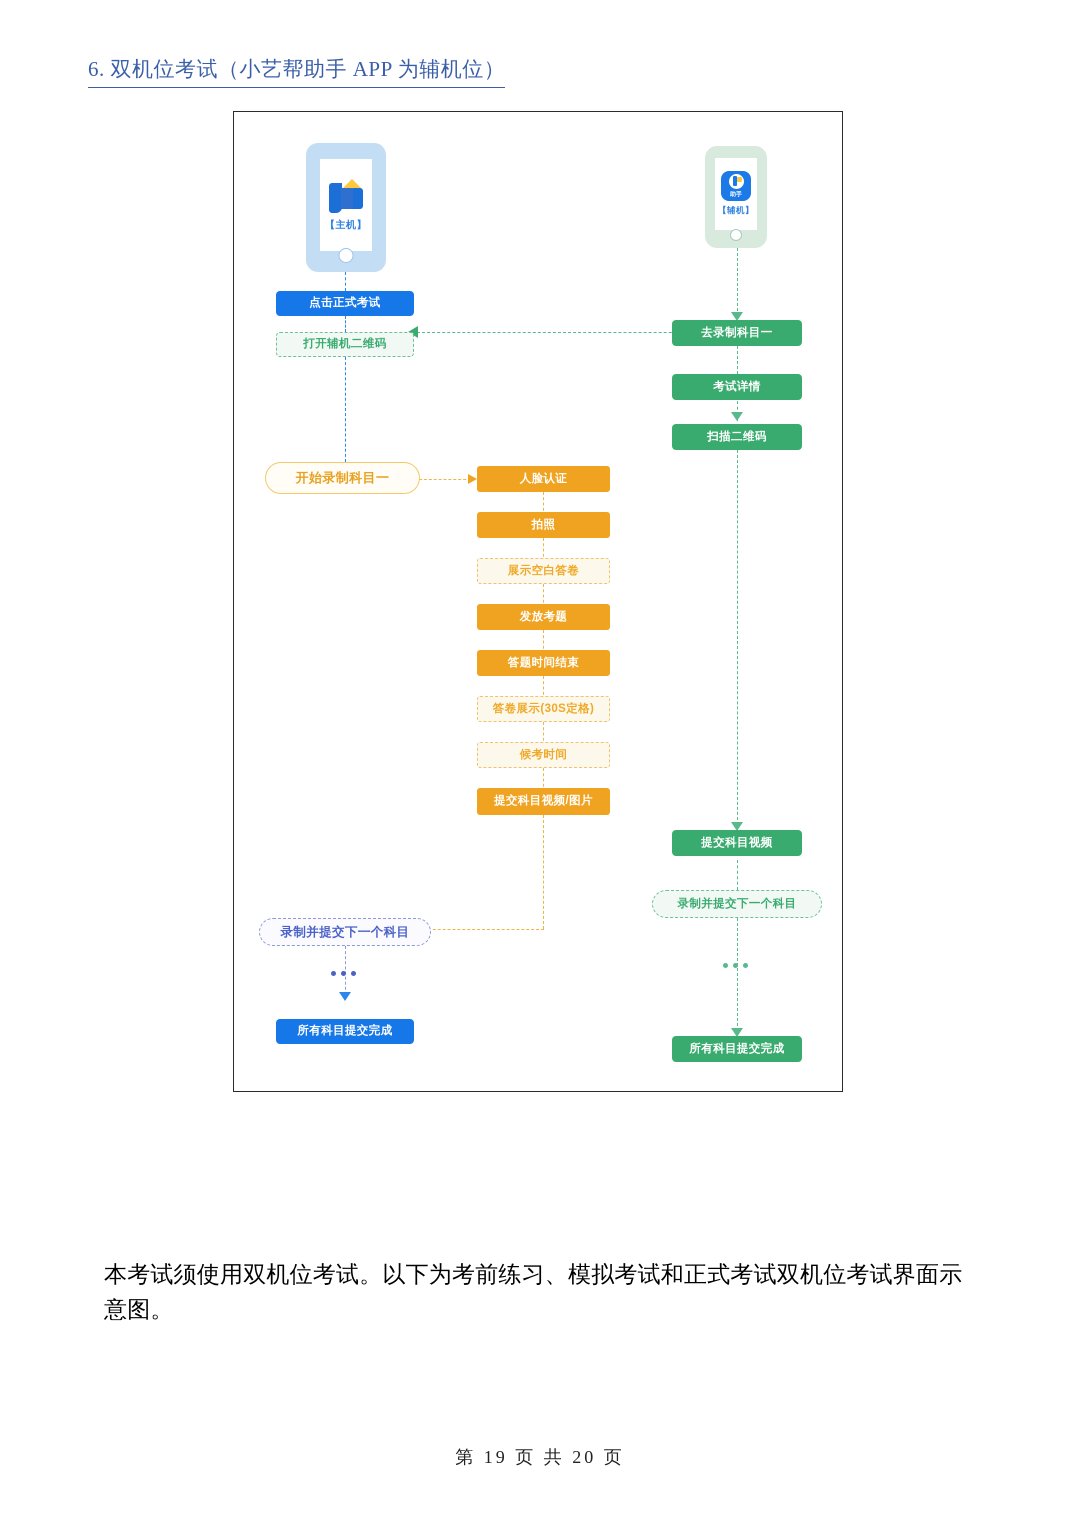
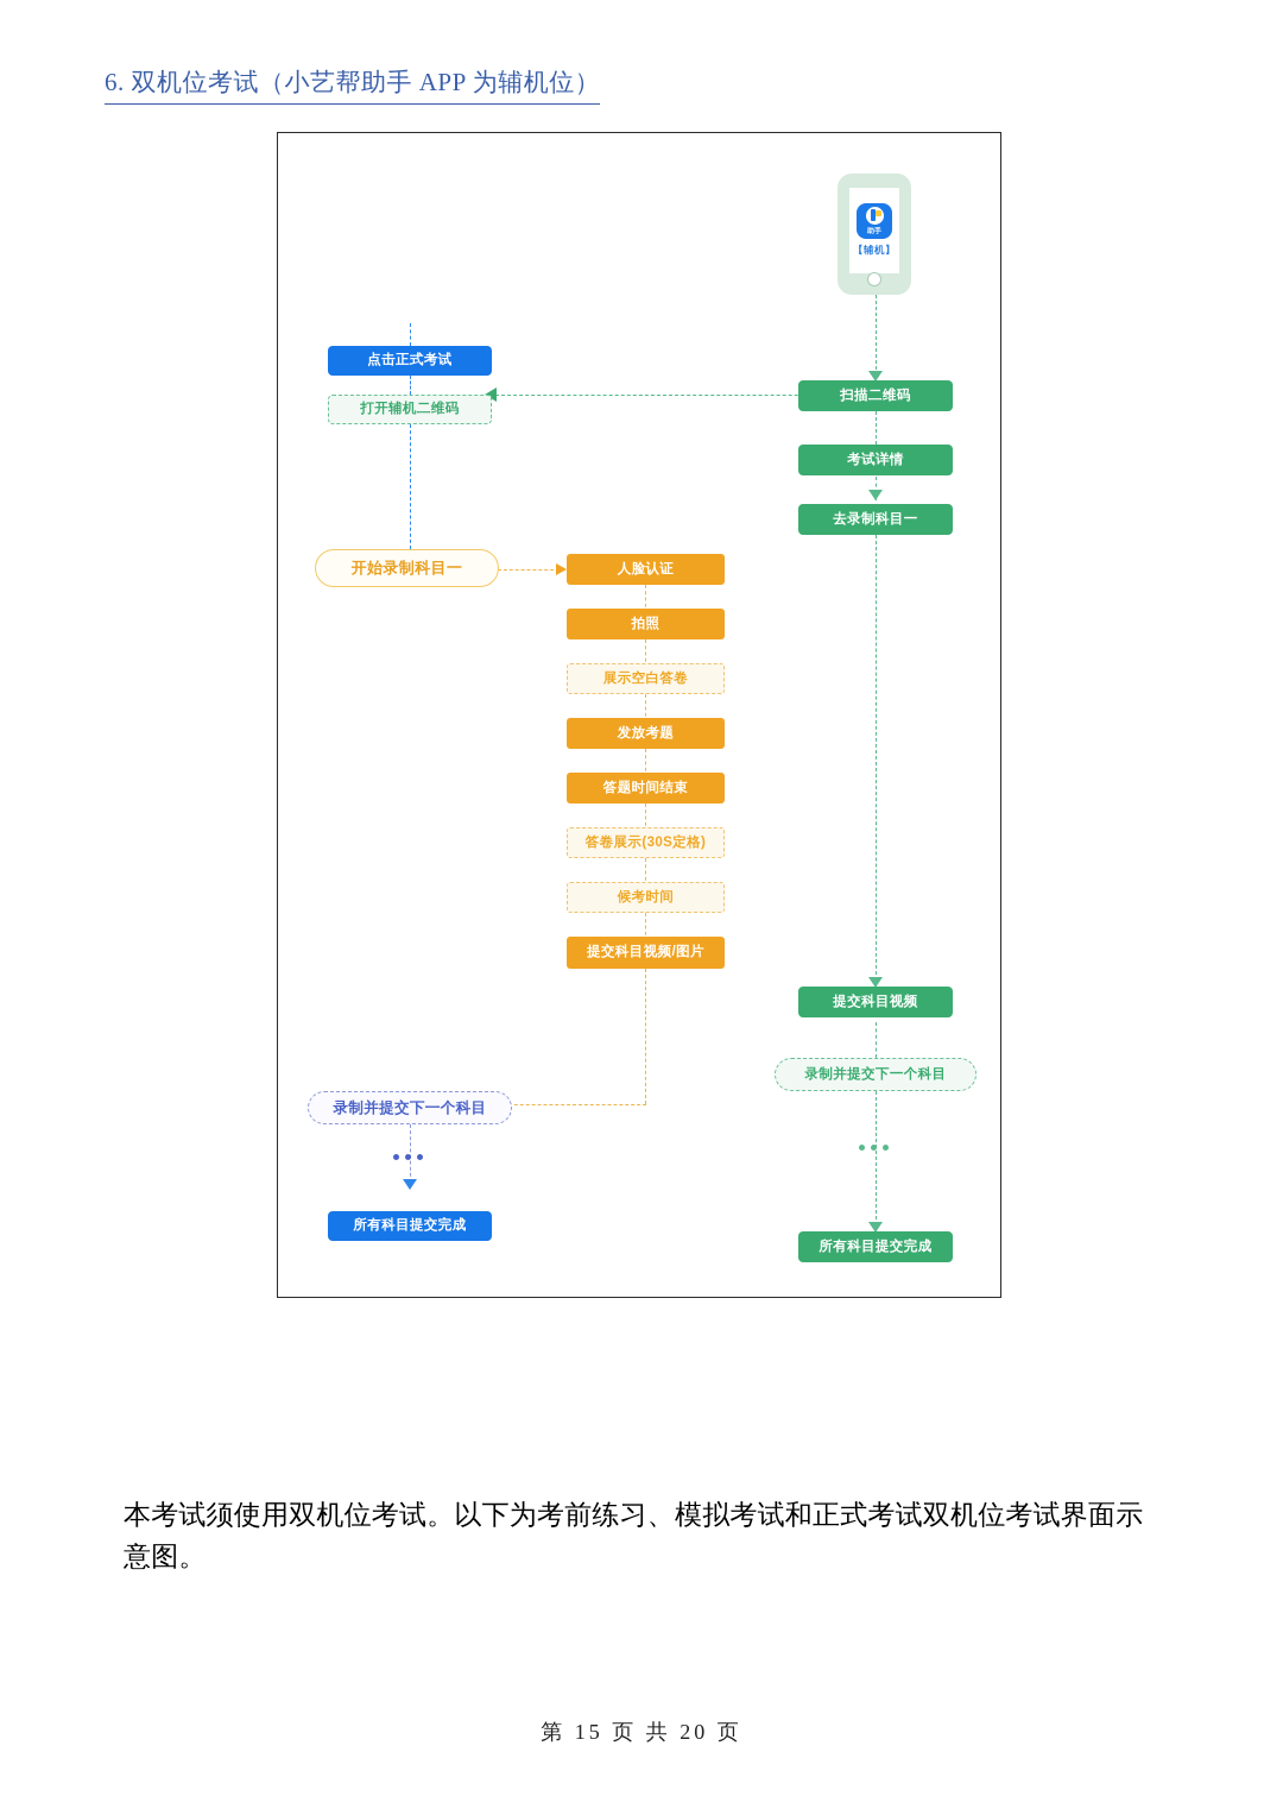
  6. 双机位考试（小艺帮助手 APP 为辅机位）
- 【主机】
  【辅机】
  点击正式考试
  打开辅机二维码
  开始录制科目一
- 去录制科目一
+ 扫描二维码
  考试详情
- 扫描二维码
+ 去录制科目一
  提交科目视频
  录制并提交下一个科目
  所有科目提交完成
  人脸认证
  拍照
  展示空白答卷
  发放考题
  答题时间结束
  答卷展示(30S定格)
  候考时间
  提交科目视频/图片
  录制并提交下一个科目
  所有科目提交完成
  本考试须使用双机位考试。以下为考前练习、模拟考试和正式考试双机位考试界面示意图。
- 第 19 页 共 20 页
+ 第 15 页 共 20 页
